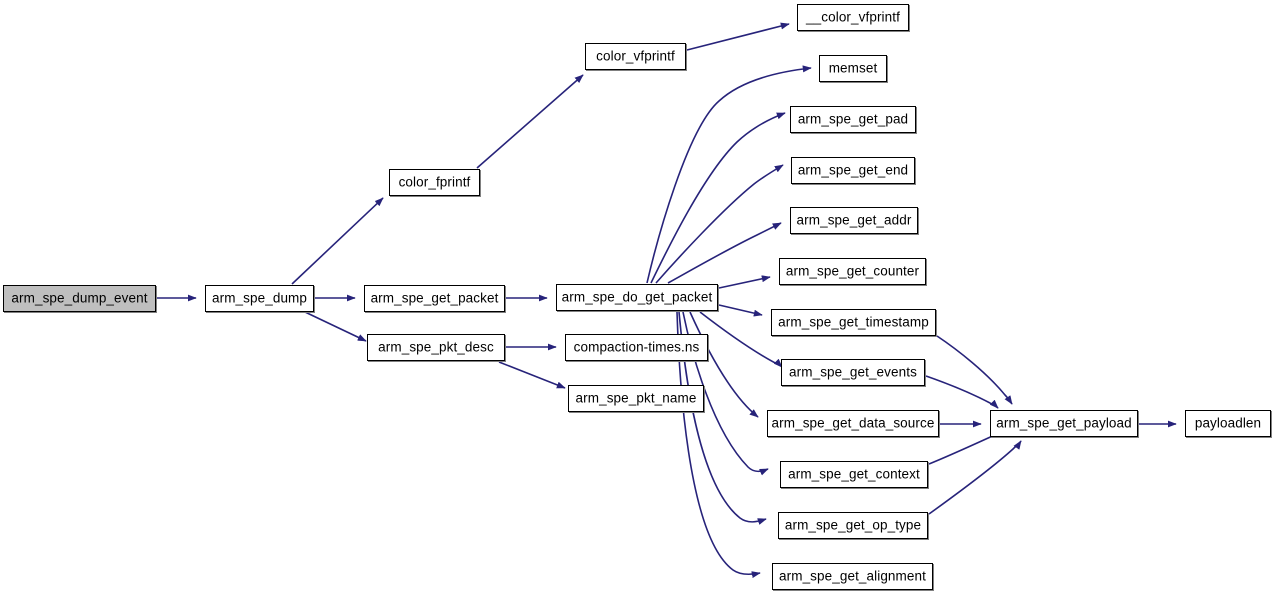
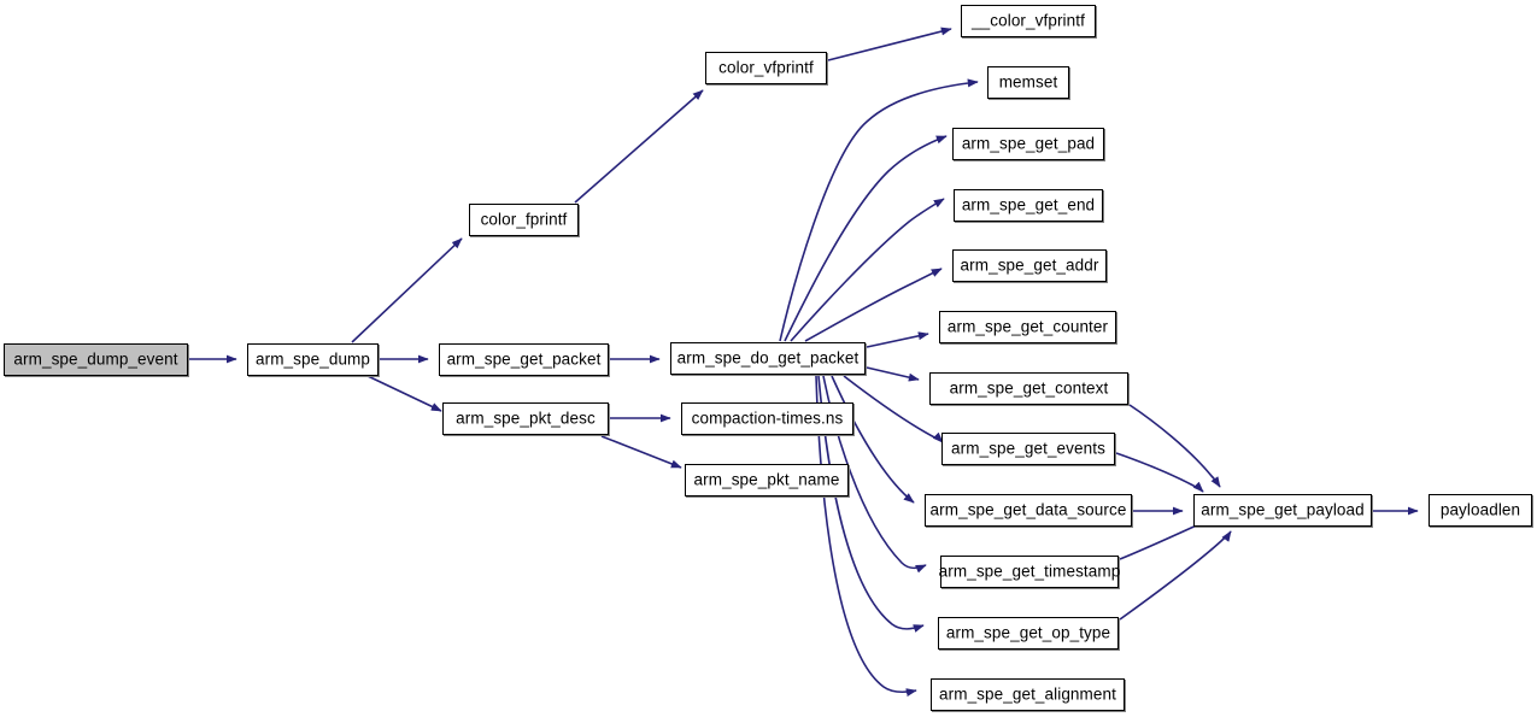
  arm_spe_dump_event
  arm_spe_dump
  color_fprintf
  color_vfprintf
  __color_vfprintf
  arm_spe_get_packet
  arm_spe_pkt_desc
  arm_spe_do_get_packet
  compaction-times.ns
  arm_spe_pkt_name
  memset
  arm_spe_get_pad
  arm_spe_get_end
  arm_spe_get_addr
  arm_spe_get_counter
- arm_spe_get_timestamp
+ arm_spe_get_context
  arm_spe_get_events
  arm_spe_get_data_source
- arm_spe_get_context
+ arm_spe_get_timestamp
  arm_spe_get_op_type
  arm_spe_get_alignment
  arm_spe_get_payload
  payloadlen
